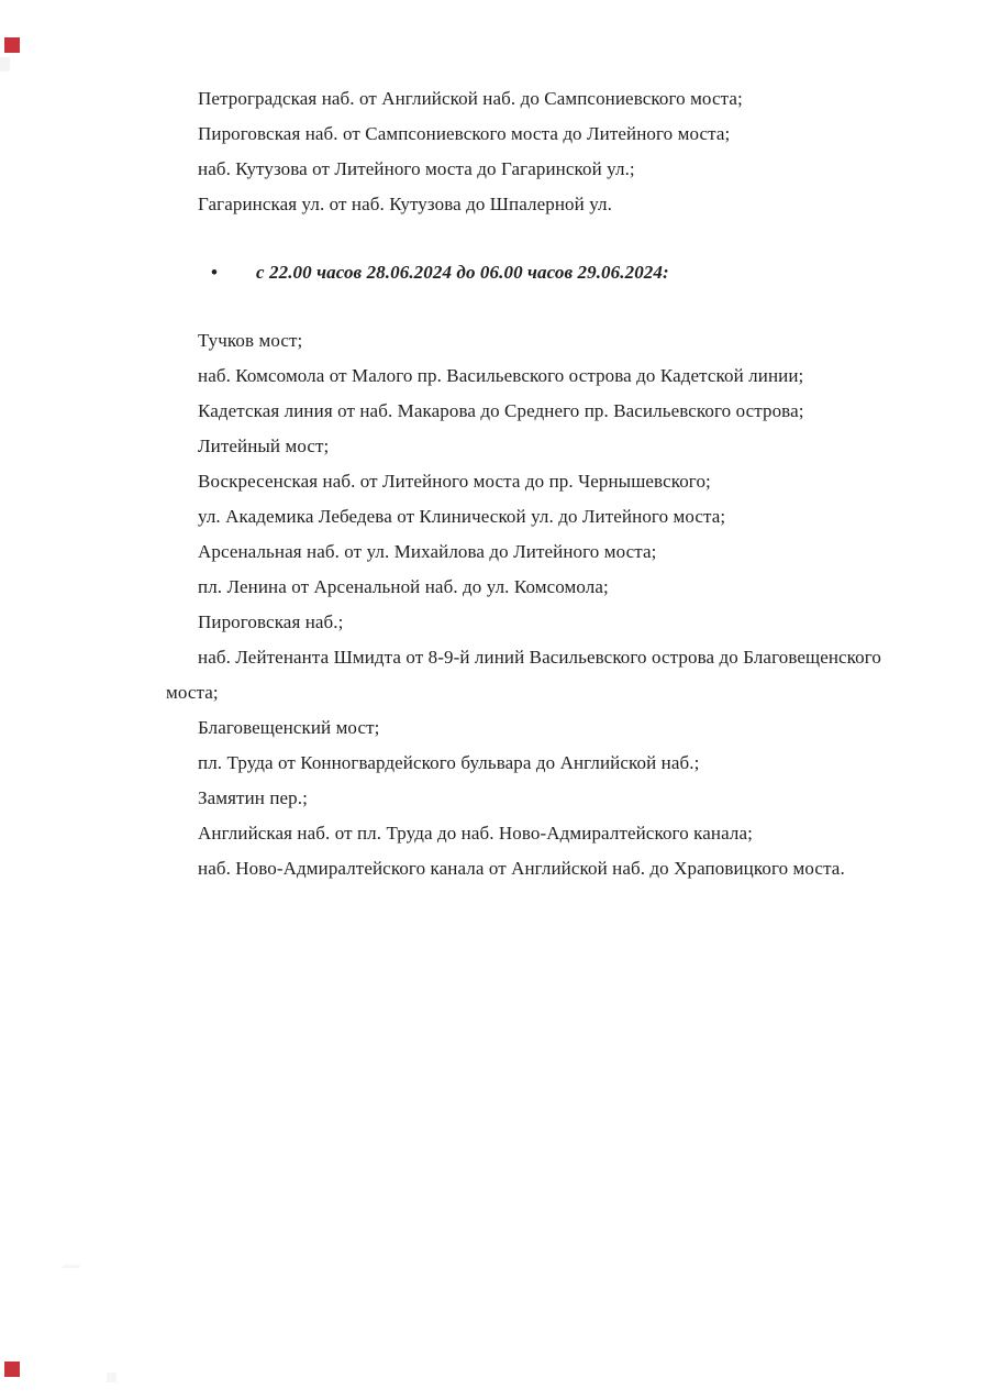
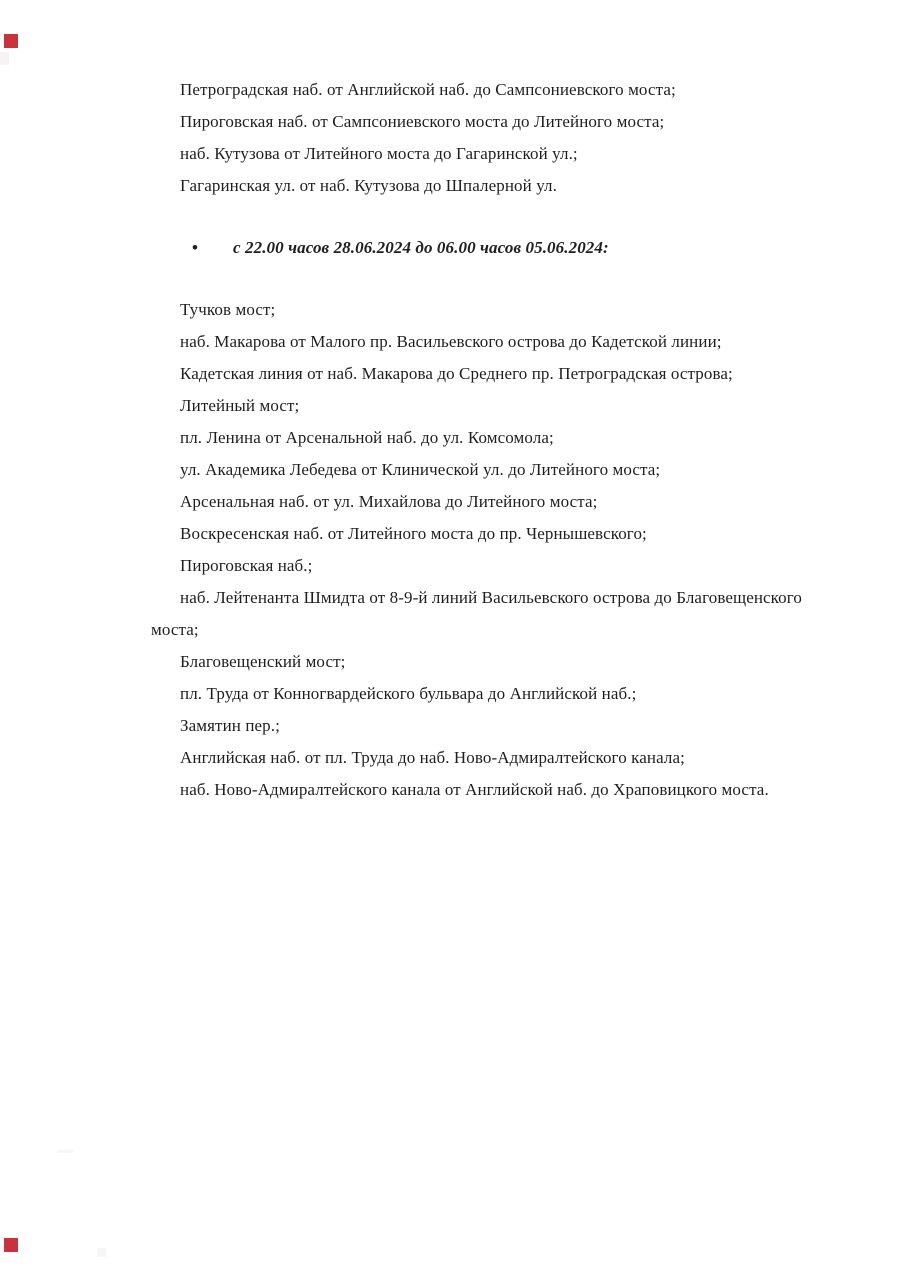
  Петроградская наб. от Английской наб. до Сампсониевского моста;
  Пироговская наб. от Сампсониевского моста до Литейного моста;
  наб. Кутузова от Литейного моста до Гагаринской ул.;
  Гагаринская ул. от наб. Кутузова до Шпалерной ул.
- • с 22.00 часов 28.06.2024 до 06.00 часов 29.06.2024:
+ • с 22.00 часов 28.06.2024 до 06.00 часов 05.06.2024:
  Тучков мост;
- наб. Комсомола от Малого пр. Васильевского острова до Кадетской линии;
+ наб. Макарова от Малого пр. Васильевского острова до Кадетской линии;
- Кадетская линия от наб. Макарова до Среднего пр. Васильевского острова;
+ Кадетская линия от наб. Макарова до Среднего пр. Петроградская острова;
  Литейный мост;
- Воскресенская наб. от Литейного моста до пр. Чернышевского;
+ пл. Ленина от Арсенальной наб. до ул. Комсомола;
  ул. Академика Лебедева от Клинической ул. до Литейного моста;
  Арсенальная наб. от ул. Михайлова до Литейного моста;
- пл. Ленина от Арсенальной наб. до ул. Комсомола;
+ Воскресенская наб. от Литейного моста до пр. Чернышевского;
  Пироговская наб.;
  наб. Лейтенанта Шмидта от 8-9-й линий Васильевского острова до Благовещенского моста;
  Благовещенский мост;
  пл. Труда от Конногвардейского бульвара до Английской наб.;
  Замятин пер.;
  Английская наб. от пл. Труда до наб. Ново-Адмиралтейского канала;
  наб. Ново-Адмиралтейского канала от Английской наб. до Храповицкого моста.
